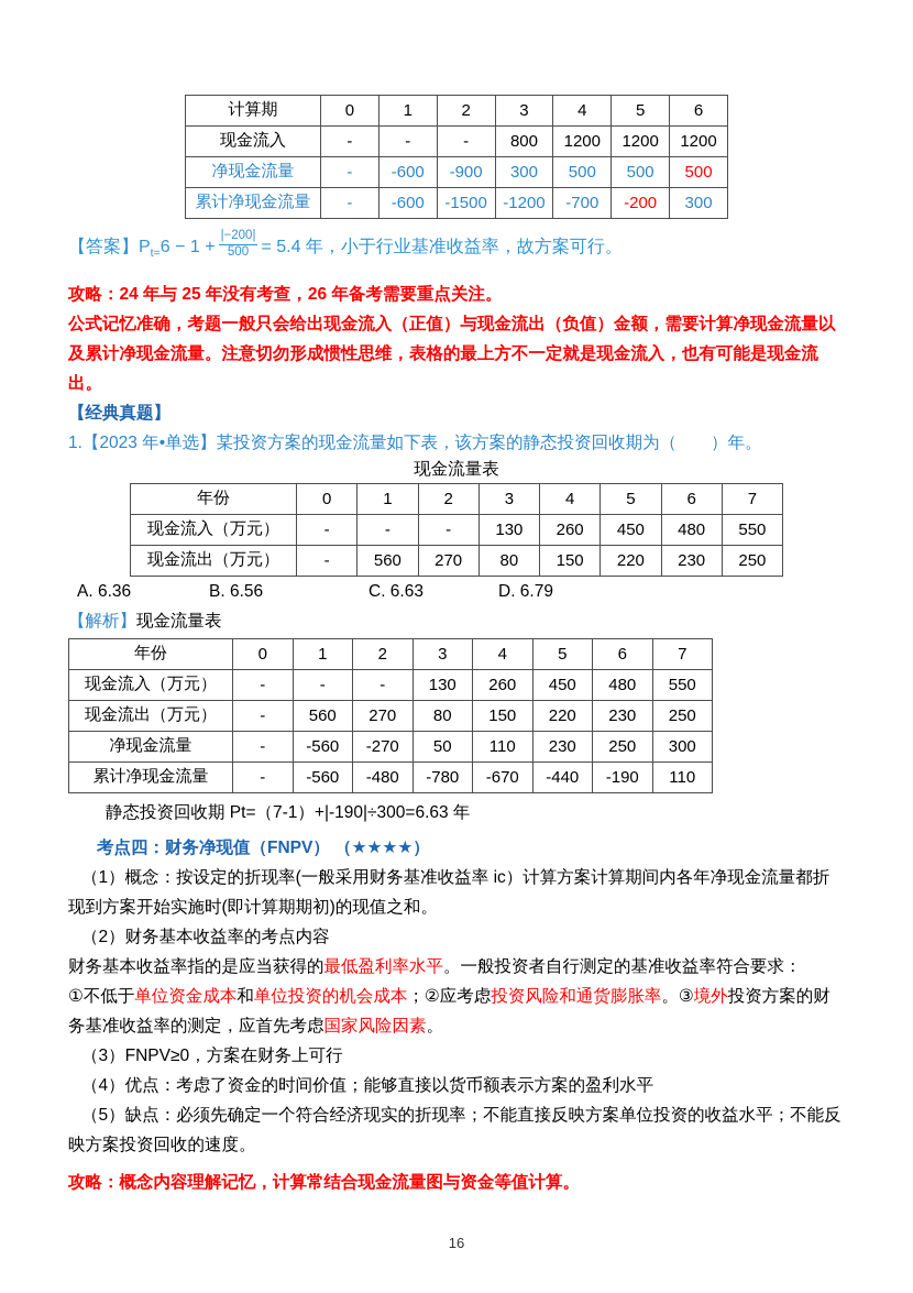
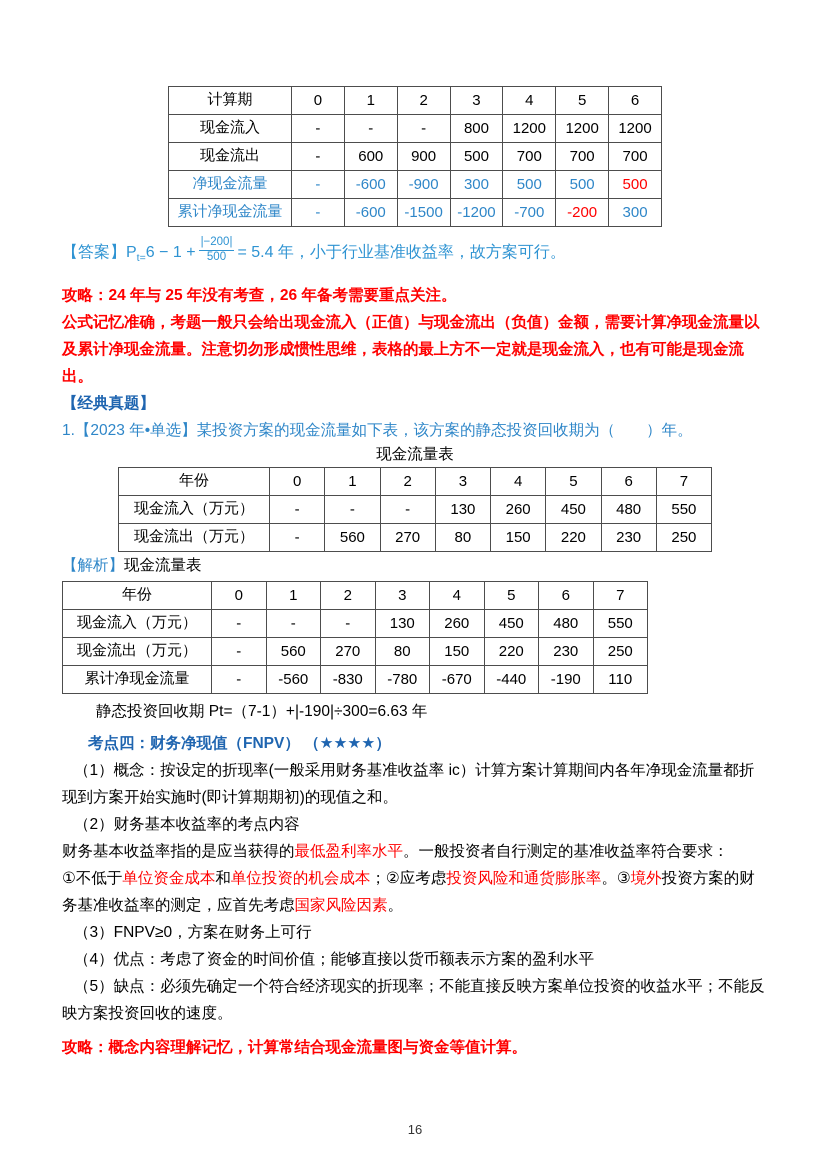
  计算期	0	1	2	3	4	5	6
  现金流入	-	-	-	800	1200	1200	1200
+ 现金流出	-	600	900	500	700	700	700
  净现金流量	-	-600	-900	300	500	500	500
  累计净现金流量	-	-600	-1500	-1200	-700	-200	300
  【答案】Pt=6 − 1 +
  |−200|
  500
  = 5.4 年，小于行业基准收益率，故方案可行。
  攻略：24 年与 25 年没有考查，26 年备考需要重点关注。
  公式记忆准确，考题一般只会给出现金流入（正值）与现金流出（负值）金额，需要计算净现金流量以及累计净现金流量。注意切勿形成惯性思维，表格的最上方不一定就是现金流入，也有可能是现金流出。
  【经典真题】
  1.【2023 年•单选】某投资方案的现金流量如下表，该方案的静态投资回收期为（ ）年。
  现金流量表
  年份	0	1	2	3	4	5	6	7
  现金流入（万元）	-	-	-	130	260	450	480	550
  现金流出（万元）	-	560	270	80	150	220	230	250
- A. 6.36
- B. 6.56
- C. 6.63
- D. 6.79
  【解析】现金流量表
  年份	0	1	2	3	4	5	6	7
  现金流入（万元）	-	-	-	130	260	450	480	550
  现金流出（万元）	-	560	270	80	150	220	230	250
- 净现金流量	-	-560	-270	50	110	230	250	300
- 累计净现金流量	-	-560	-480	-780	-670	-440	-190	110
+ 累计净现金流量	-	-560	-830	-780	-670	-440	-190	110
  静态投资回收期 Pt=（7-1）+|-190|÷300=6.63 年
  考点四：财务净现值（FNPV） （★★★★）
  （1）概念：按设定的折现率(一般采用财务基准收益率 ic）计算方案计算期间内各年净现金流量都折现到方案开始实施时(即计算期期初)的现值之和。
  （2）财务基本收益率的考点内容
  财务基本收益率指的是应当获得的最低盈利率水平。一般投资者自行测定的基准收益率符合要求：
  ①不低于单位资金成本和单位投资的机会成本；②应考虑投资风险和通货膨胀率。③境外投资方案的财务基准收益率的测定，应首先考虑国家风险因素。
  （3）FNPV≥0，方案在财务上可行
  （4）优点：考虑了资金的时间价值；能够直接以货币额表示方案的盈利水平
  （5）缺点：必须先确定一个符合经济现实的折现率；不能直接反映方案单位投资的收益水平；不能反映方案投资回收的速度。
  攻略：概念内容理解记忆，计算常结合现金流量图与资金等值计算。
  16
